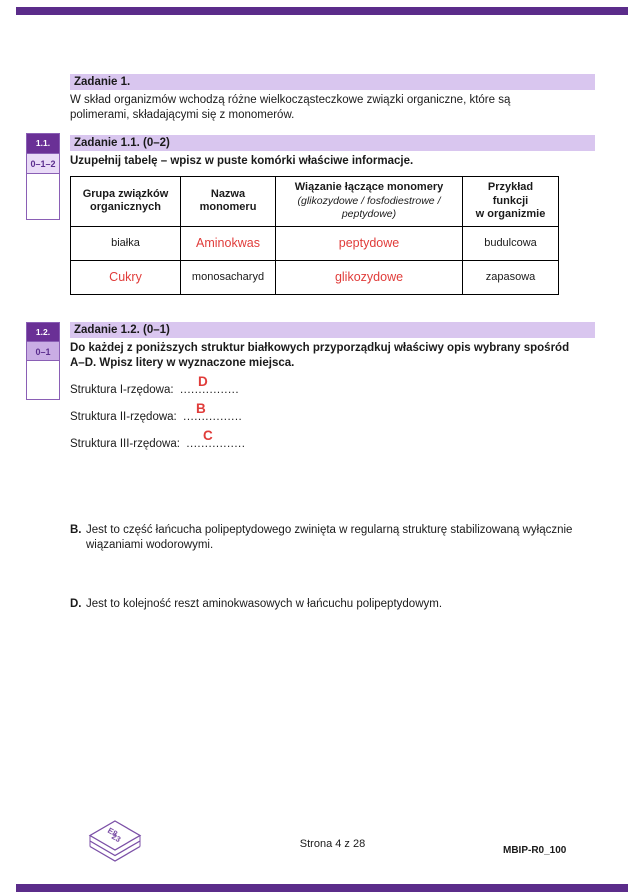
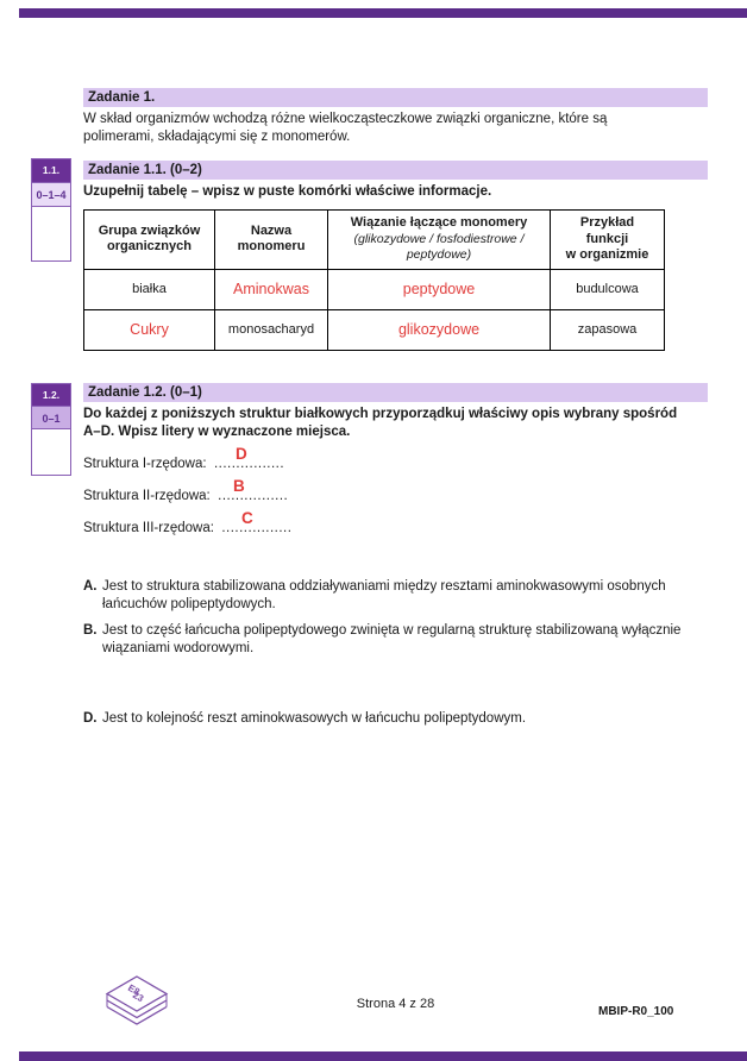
  Zadanie 1.
  W skład organizmów wchodzą różne wielkocząsteczkowe związki organiczne, które są polimerami, składającymi się z monomerów.
  1.1.
- 0–1–2
+ 0–1–4
  Zadanie 1.1. (0–2)
  Uzupełnij tabelę – wpisz w puste komórki właściwe informacje.
  Grupa związków organicznych	Nazwa monomeru	Wiązanie łączące monomery (glikozydowe / fosfodiestrowe / peptydowe)	Przykład funkcji w organizmie
  białka	Aminokwas	peptydowe	budulcowa
  Cukry	monosacharyd	glikozydowe	zapasowa
  1.2.
  0–1
  Zadanie 1.2. (0–1)
  Do każdej z poniższych struktur białkowych przyporządkuj właściwy opis wybrany spośród A–D. Wpisz litery w wyznaczone miejsca.
  Struktura I-rzędowa: ................
  D
  Struktura II-rzędowa: ................
  B
  Struktura III-rzędowa: ................
  C
+ A.
+ Jest to struktura stabilizowana oddziaływaniami między resztami aminokwasowymi osobnych łańcuchów polipeptydowych.
  B.
  Jest to część łańcucha polipeptydowego zwinięta w regularną strukturę stabilizowaną wyłącznie wiązaniami wodorowymi.
  D.
  Jest to kolejność reszt aminokwasowych w łańcuchu polipeptydowym.
  Strona 4 z 28
  MBIP-R0_100
